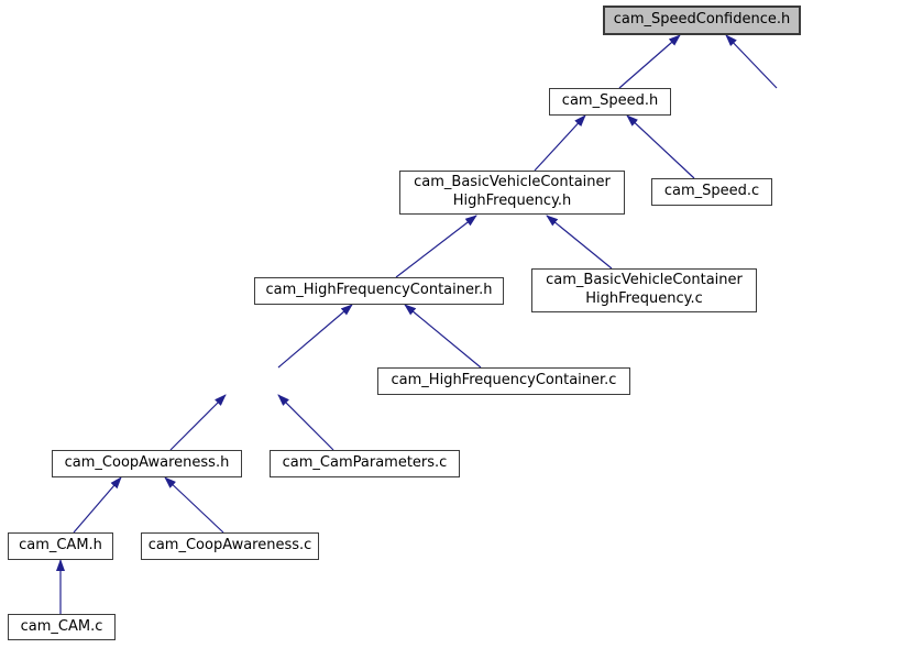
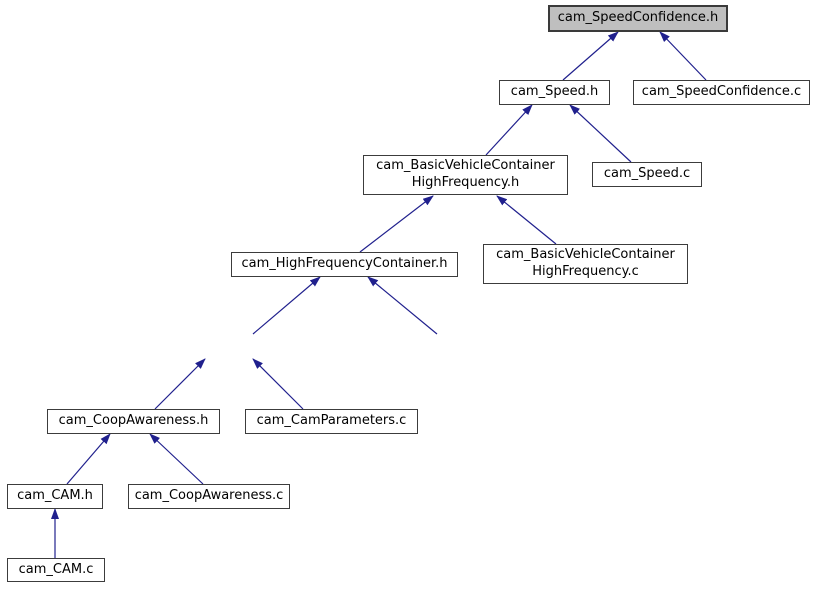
  cam_SpeedConfidence.h
  cam_Speed.h
+ cam_SpeedConfidence.c
  cam_BasicVehicleContainer
  HighFrequency.h
  cam_Speed.c
  cam_HighFrequencyContainer.h
  cam_BasicVehicleContainer
  HighFrequency.c
- cam_HighFrequencyContainer.c
  cam_CoopAwareness.h
  cam_CamParameters.c
  cam_CAM.h
  cam_CoopAwareness.c
  cam_CAM.c
